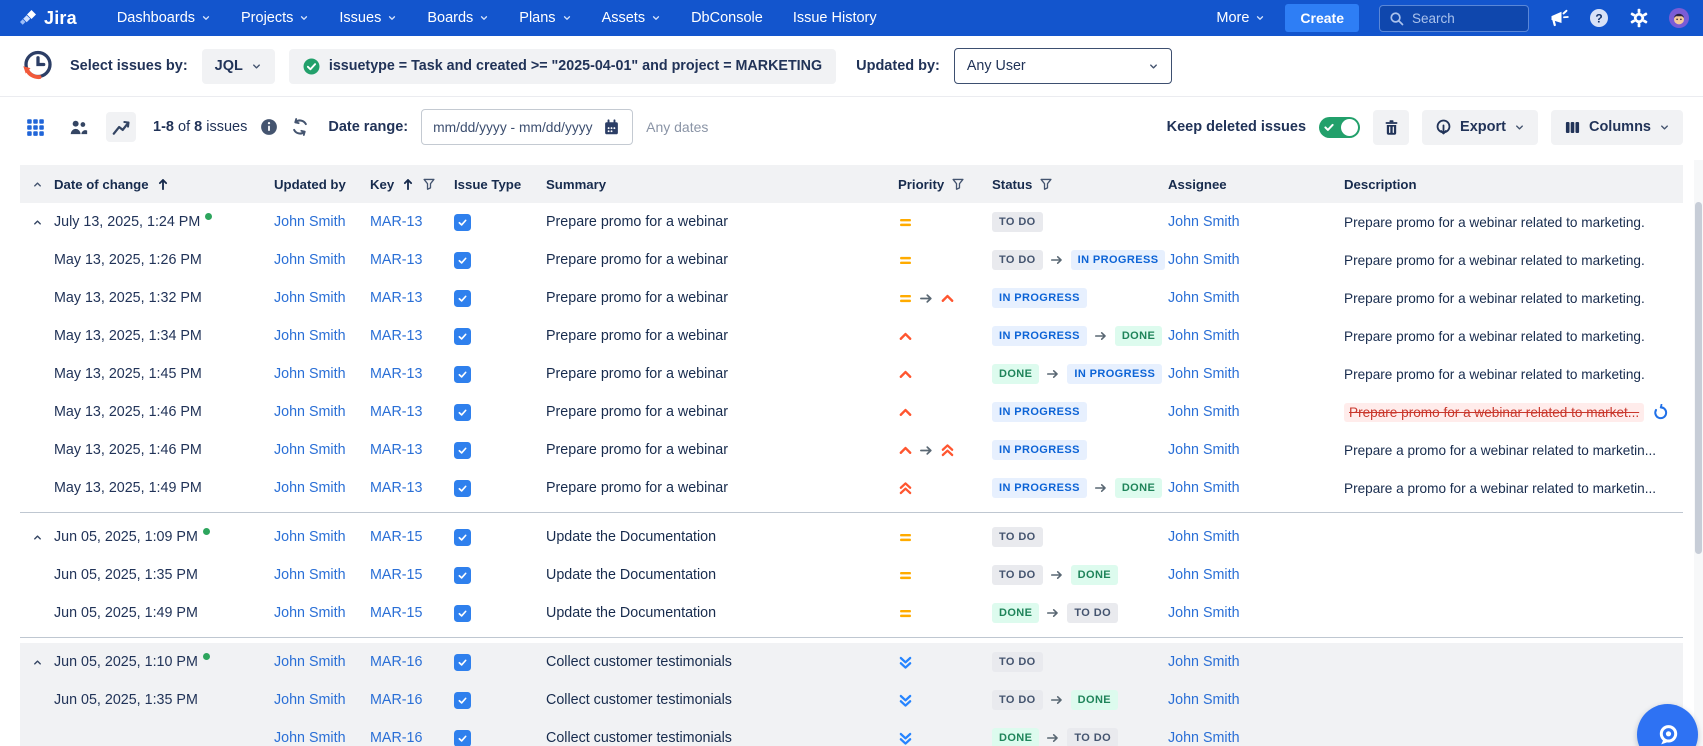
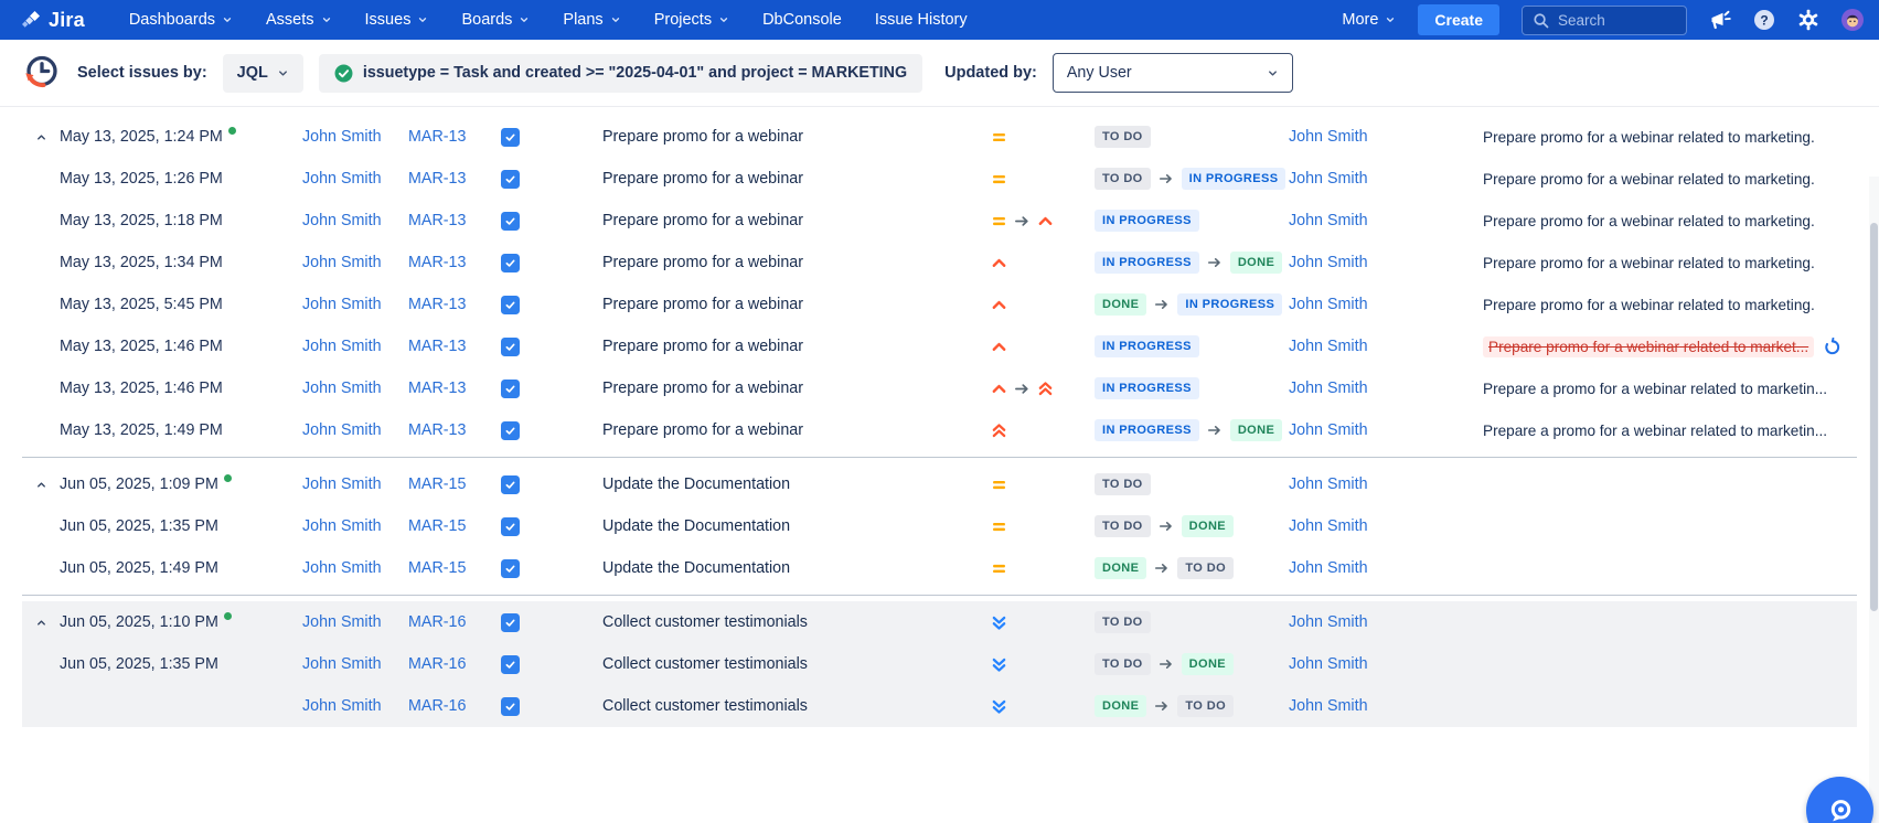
  Jira
  Dashboards
- Projects
+ Assets
  Issues
  Boards
  Plans
- Assets
+ Projects
  DbConsole
  Issue History
  More
  Create
  Search
  Select issues by:
  JQL
  issuetype = Task and created >= "2025-04-01" and project = MARKETING
  Updated by:
  Any User
- 1-8 of 8 issues
- Date range:
- mm/dd/yyyy - mm/dd/yyyy
- Any dates
- Keep deleted issues
- Export
- Columns
- Date of change
- Updated by
- Key
- Issue Type
- Summary
- Priority
- Status
- Assignee
- Description
- July 13, 2025, 1:24 PM
+ May 13, 2025, 1:24 PM
  John Smith
  MAR-13
  Prepare promo for a webinar
  TO DO
  John Smith
  Prepare promo for a webinar related to marketing.
  May 13, 2025, 1:26 PM
  John Smith
  MAR-13
  Prepare promo for a webinar
  TO DO
  IN PROGRESS
  John Smith
  Prepare promo for a webinar related to marketing.
- May 13, 2025, 1:32 PM
+ May 13, 2025, 1:18 PM
  John Smith
  MAR-13
  Prepare promo for a webinar
  IN PROGRESS
  John Smith
  Prepare promo for a webinar related to marketing.
  May 13, 2025, 1:34 PM
  John Smith
  MAR-13
  Prepare promo for a webinar
  IN PROGRESS
  DONE
  John Smith
  Prepare promo for a webinar related to marketing.
- May 13, 2025, 1:45 PM
+ May 13, 2025, 5:45 PM
  John Smith
  MAR-13
  Prepare promo for a webinar
  DONE
  IN PROGRESS
  John Smith
  Prepare promo for a webinar related to marketing.
  May 13, 2025, 1:46 PM
  John Smith
  MAR-13
  Prepare promo for a webinar
  IN PROGRESS
  John Smith
  Prepare promo for a webinar related to market...
  May 13, 2025, 1:46 PM
  John Smith
  MAR-13
  Prepare promo for a webinar
  IN PROGRESS
  John Smith
  Prepare a promo for a webinar related to marketin...
  May 13, 2025, 1:49 PM
  John Smith
  MAR-13
  Prepare promo for a webinar
  IN PROGRESS
  DONE
  John Smith
  Prepare a promo for a webinar related to marketin...
  Jun 05, 2025, 1:09 PM
  John Smith
  MAR-15
  Update the Documentation
  TO DO
  John Smith
  Jun 05, 2025, 1:35 PM
  John Smith
  MAR-15
  Update the Documentation
  TO DO
  DONE
  John Smith
  Jun 05, 2025, 1:49 PM
  John Smith
  MAR-15
  Update the Documentation
  DONE
  TO DO
  John Smith
  Jun 05, 2025, 1:10 PM
  John Smith
  MAR-16
  Collect customer testimonials
  TO DO
  John Smith
  Jun 05, 2025, 1:35 PM
  John Smith
  MAR-16
  Collect customer testimonials
  TO DO
  DONE
  John Smith
  John Smith
  MAR-16
  Collect customer testimonials
  DONE
  TO DO
  John Smith
